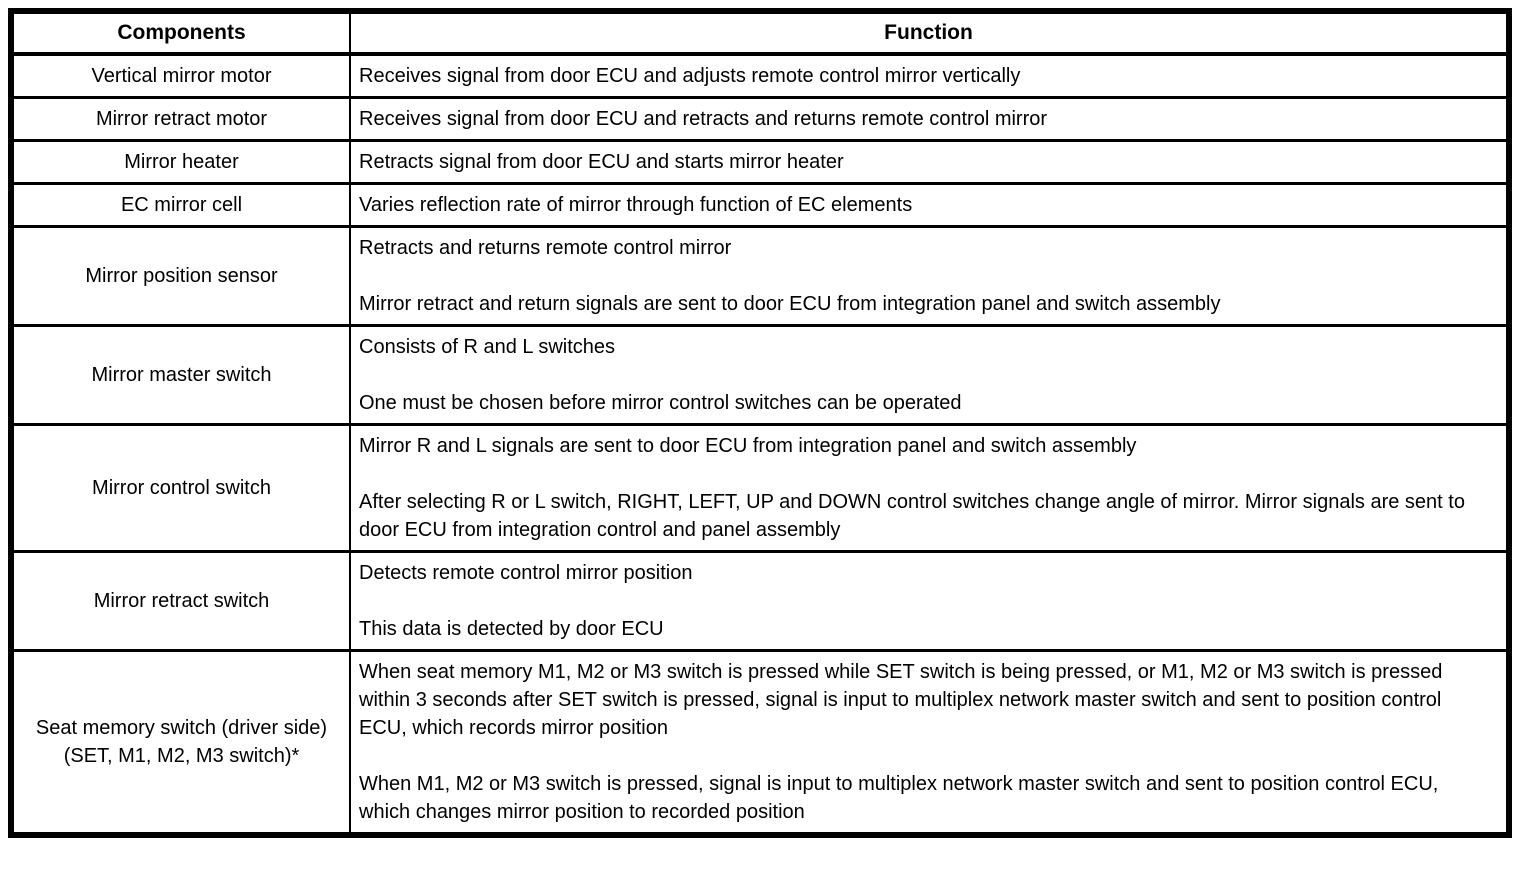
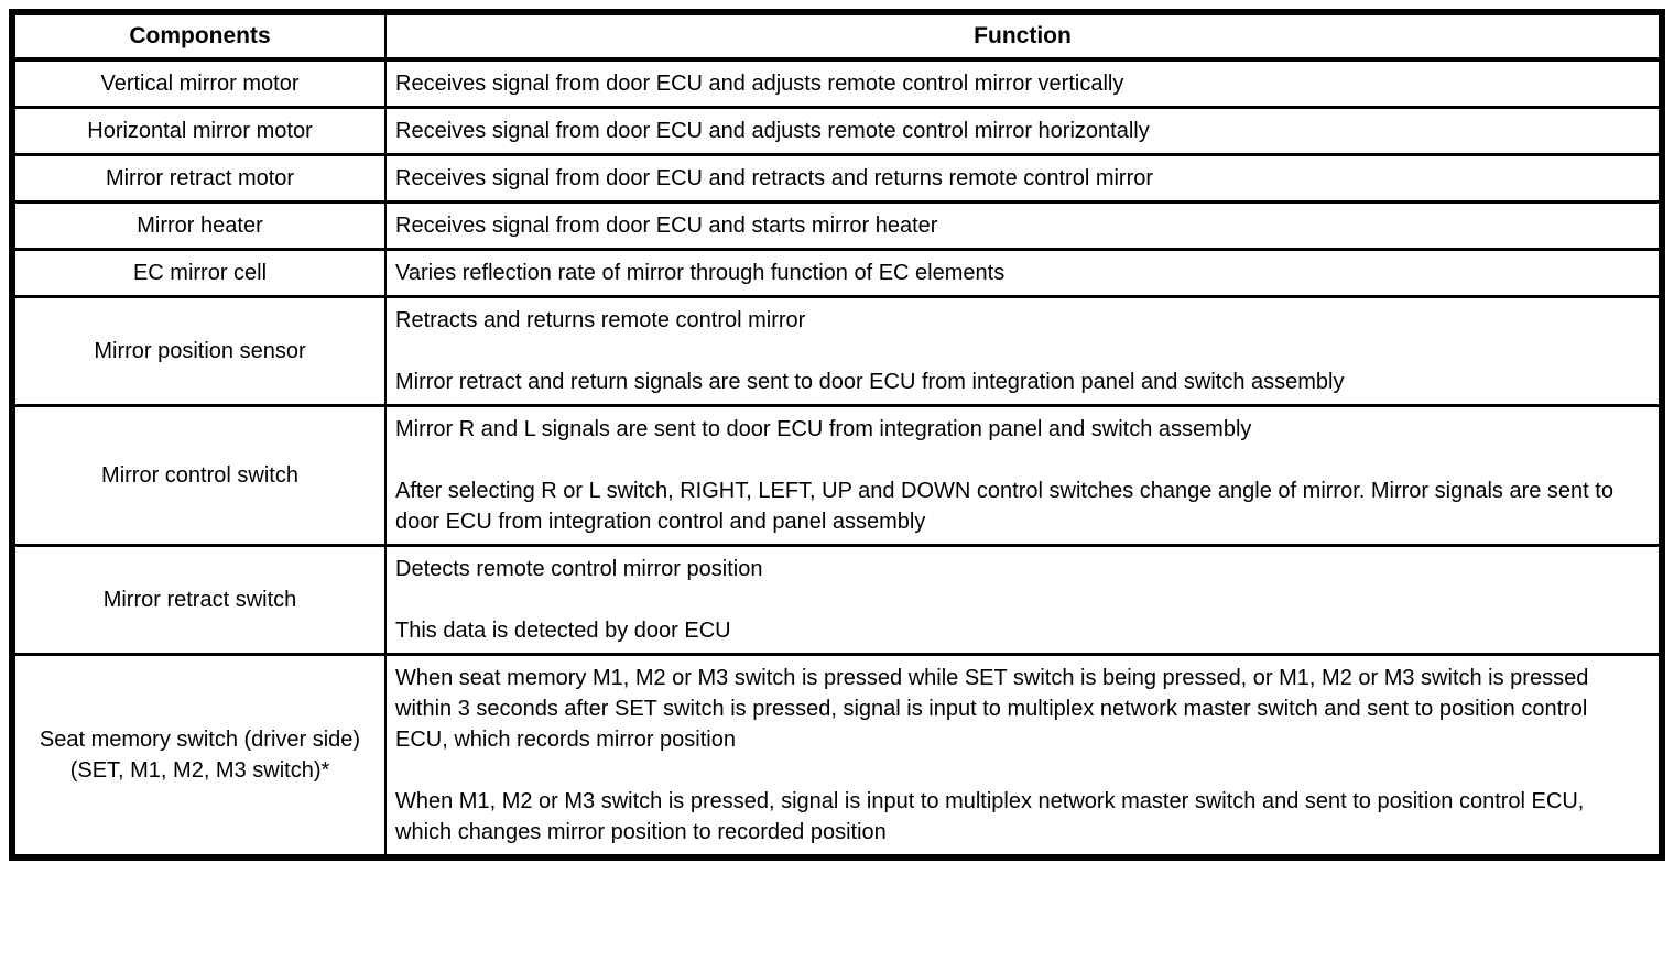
  Components	Function
  Vertical mirror motor	Receives signal from door ECU and adjusts remote control mirror vertically
+ Horizontal mirror motor	Receives signal from door ECU and adjusts remote control mirror horizontally
  Mirror retract motor	Receives signal from door ECU and retracts and returns remote control mirror
- Mirror heater	Retracts signal from door ECU and starts mirror heater
+ Mirror heater	Receives signal from door ECU and starts mirror heater
  EC mirror cell	Varies reflection rate of mirror through function of EC elements
  Mirror position sensor	Retracts and returns remote control mirrorMirror retract and return signals are sent to door ECU from integration panel and switch assembly
- Mirror master switch	Consists of R and L switchesOne must be chosen before mirror control switches can be operated
  Mirror control switch	Mirror R and L signals are sent to door ECU from integration panel and switch assemblyAfter selecting R or L switch, RIGHT, LEFT, UP and DOWN control switches change angle of mirror. Mirror signals are sent to door ECU from integration control and panel assembly
  Mirror retract switch	Detects remote control mirror positionThis data is detected by door ECU
  Seat memory switch (driver side) (SET, M1, M2, M3 switch)*	When seat memory M1, M2 or M3 switch is pressed while SET switch is being pressed, or M1, M2 or M3 switch is pressed within 3 seconds after SET switch is pressed, signal is input to multiplex network master switch and sent to position control ECU, which records mirror positionWhen M1, M2 or M3 switch is pressed, signal is input to multiplex network master switch and sent to position control ECU, which changes mirror position to recorded position
